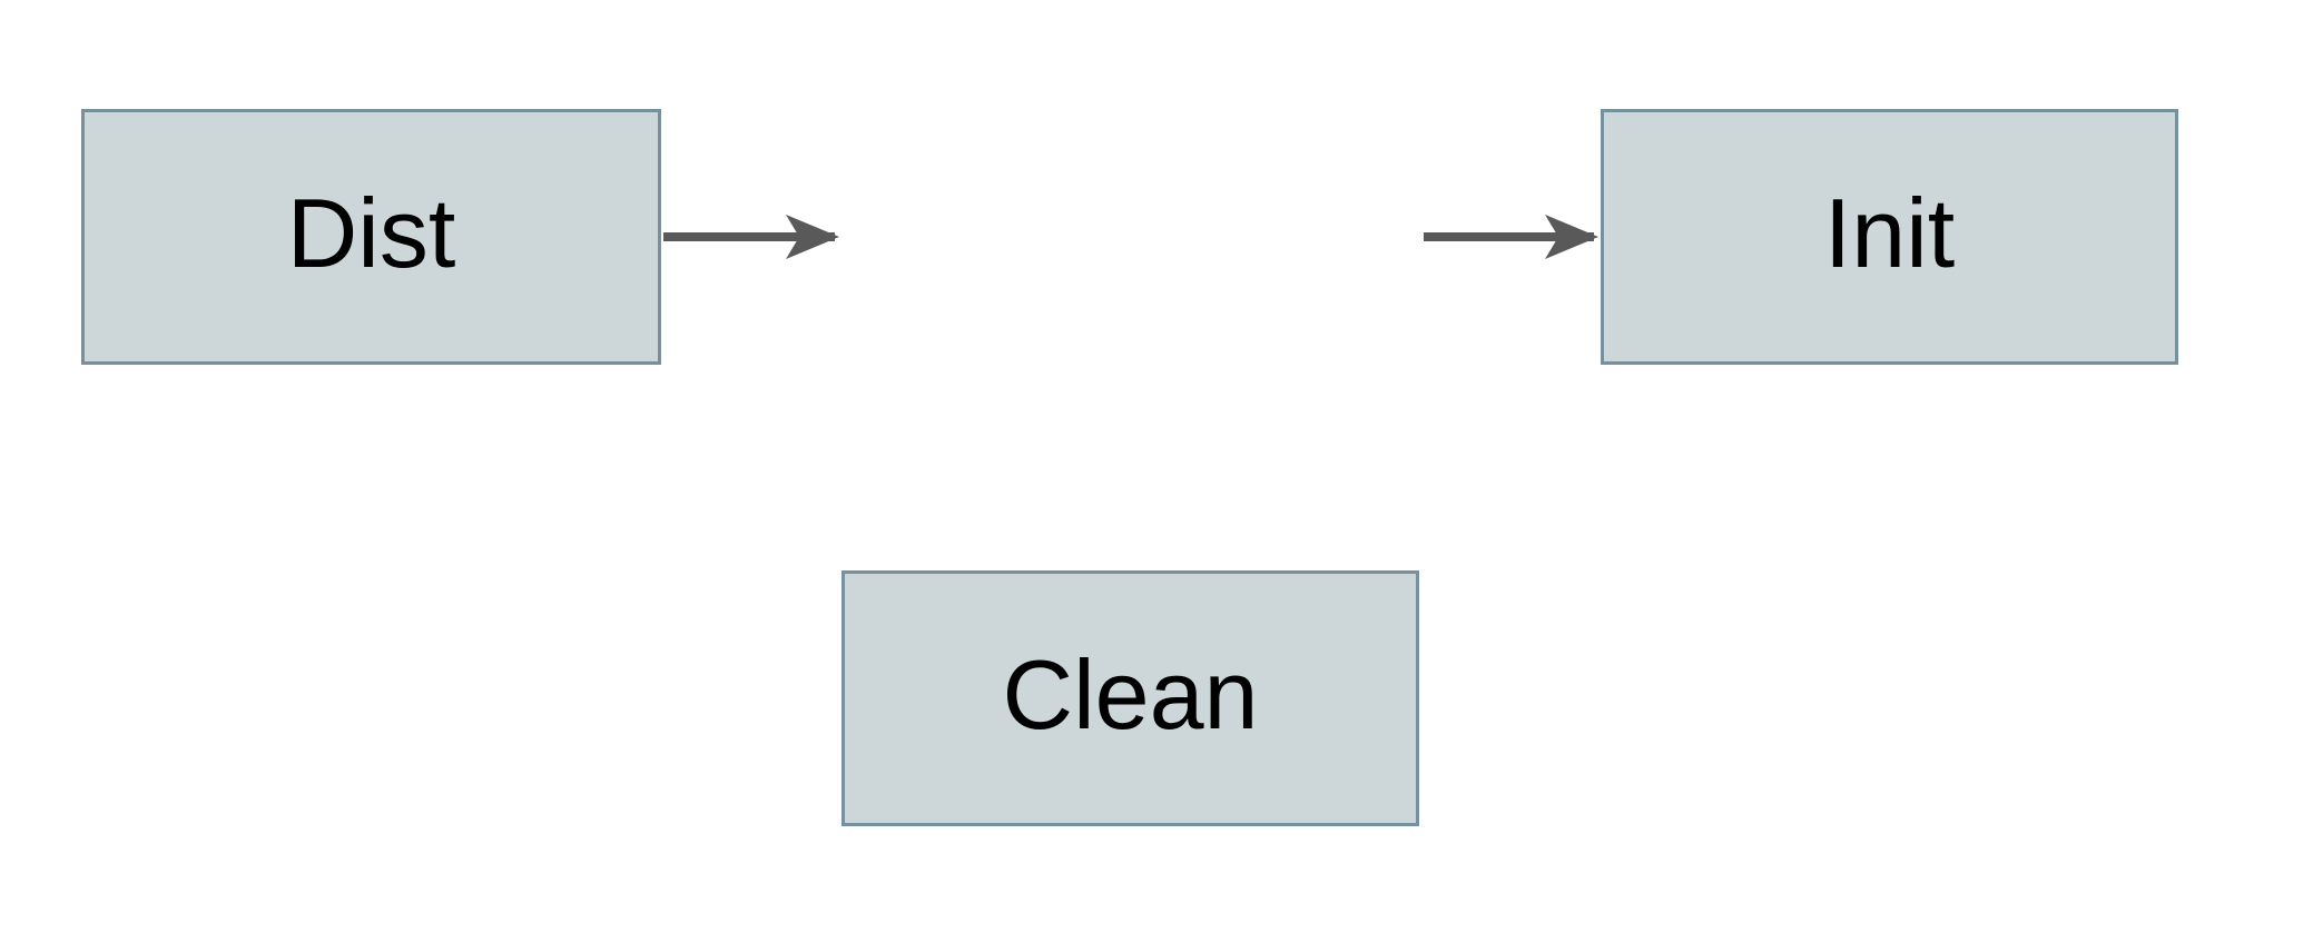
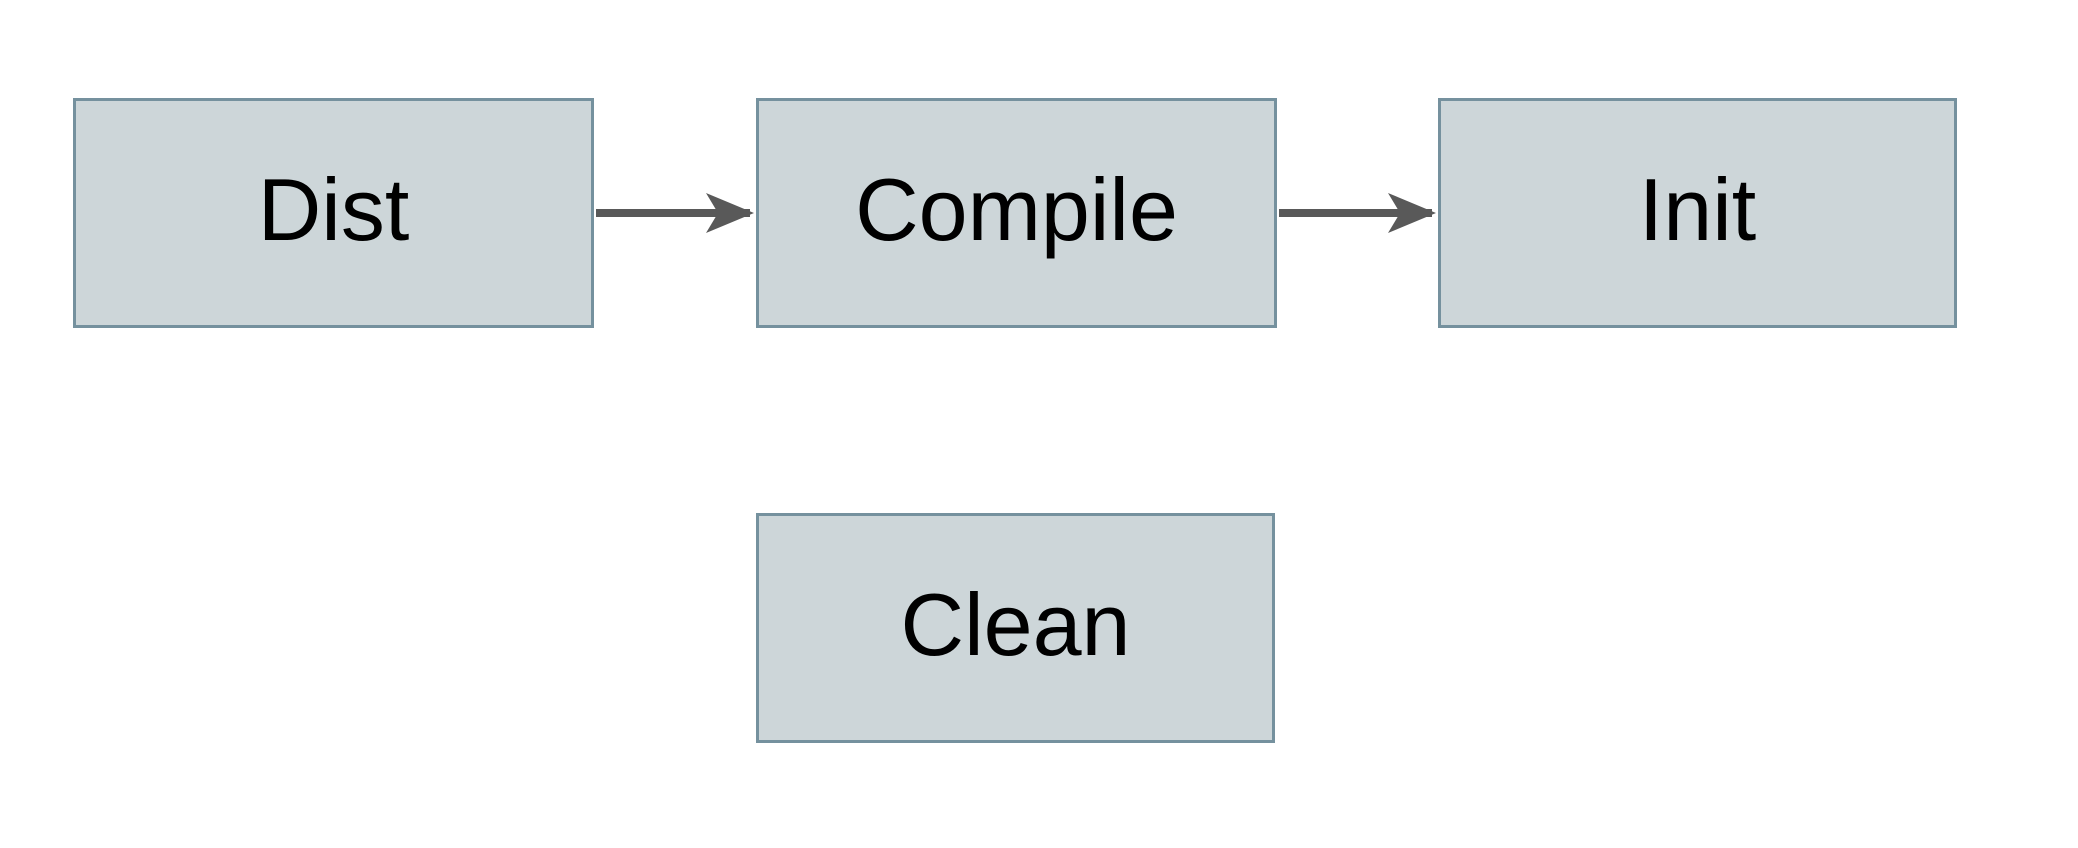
  Dist
+ Compile
  Init
  Clean
